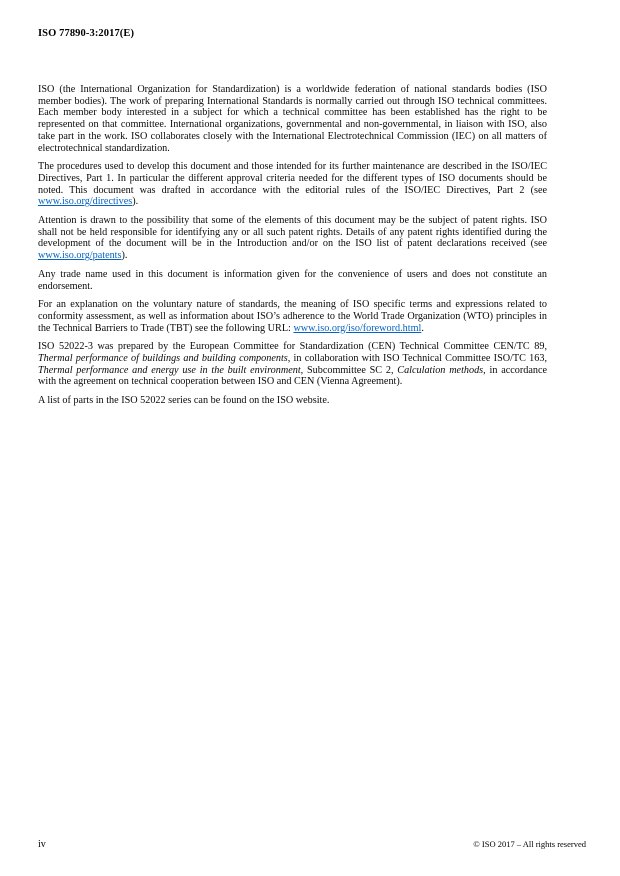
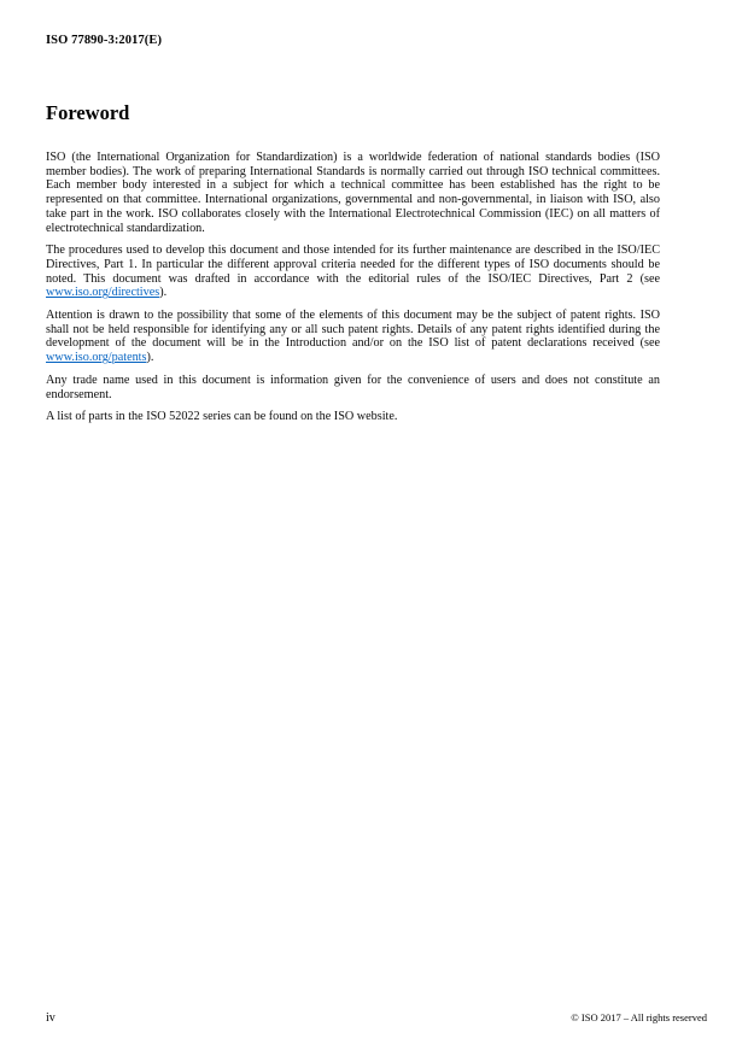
  ISO 77890-3:2017(E)
+ Foreword
  ISO (the International Organization for Standardization) is a worldwide federation of national standards bodies (ISO member bodies). The work of preparing International Standards is normally carried out through ISO technical committees. Each member body interested in a subject for which a technical committee has been established has the right to be represented on that committee. International organizations, governmental and non-governmental, in liaison with ISO, also take part in the work. ISO collaborates closely with the International Electrotechnical Commission (IEC) on all matters of electrotechnical standardization.
  The procedures used to develop this document and those intended for its further maintenance are described in the ISO/IEC Directives, Part 1. In particular the different approval criteria needed for the different types of ISO documents should be noted. This document was drafted in accordance with the editorial rules of the ISO/IEC Directives, Part 2 (see www.iso.org/directives).
  Attention is drawn to the possibility that some of the elements of this document may be the subject of patent rights. ISO shall not be held responsible for identifying any or all such patent rights. Details of any patent rights identified during the development of the document will be in the Introduction and/or on the ISO list of patent declarations received (see www.iso.org/patents).
  Any trade name used in this document is information given for the convenience of users and does not constitute an endorsement.
- For an explanation on the voluntary nature of standards, the meaning of ISO specific terms and expressions related to conformity assessment, as well as information about ISO’s adherence to the World Trade Organization (WTO) principles in the Technical Barriers to Trade (TBT) see the following URL: www.iso.org/iso/foreword.html.
- ISO 52022-3 was prepared by the European Committee for Standardization (CEN) Technical Committee CEN/TC 89, Thermal performance of buildings and building components, in collaboration with ISO Technical Committee ISO/TC 163, Thermal performance and energy use in the built environment, Subcommittee SC 2, Calculation methods, in accordance with the agreement on technical cooperation between ISO and CEN (Vienna Agreement).
  A list of parts in the ISO 52022 series can be found on the ISO website.
  iv
  © ISO 2017 – All rights reserved
